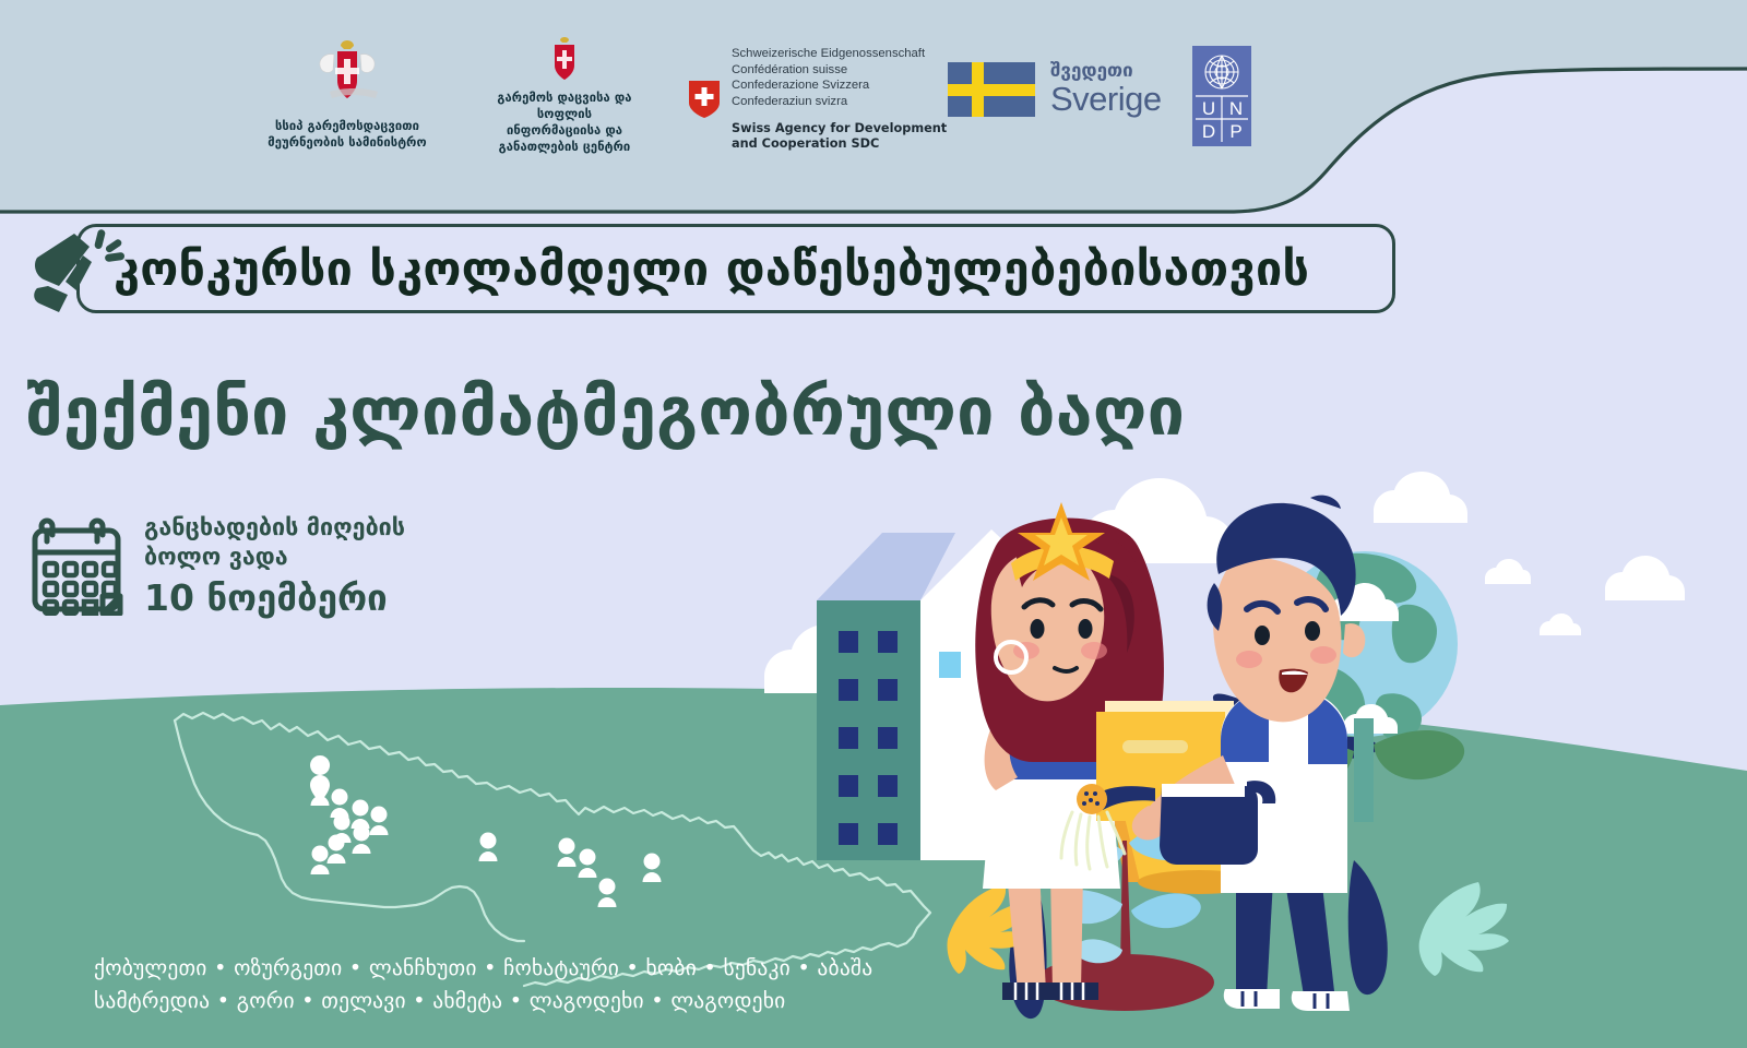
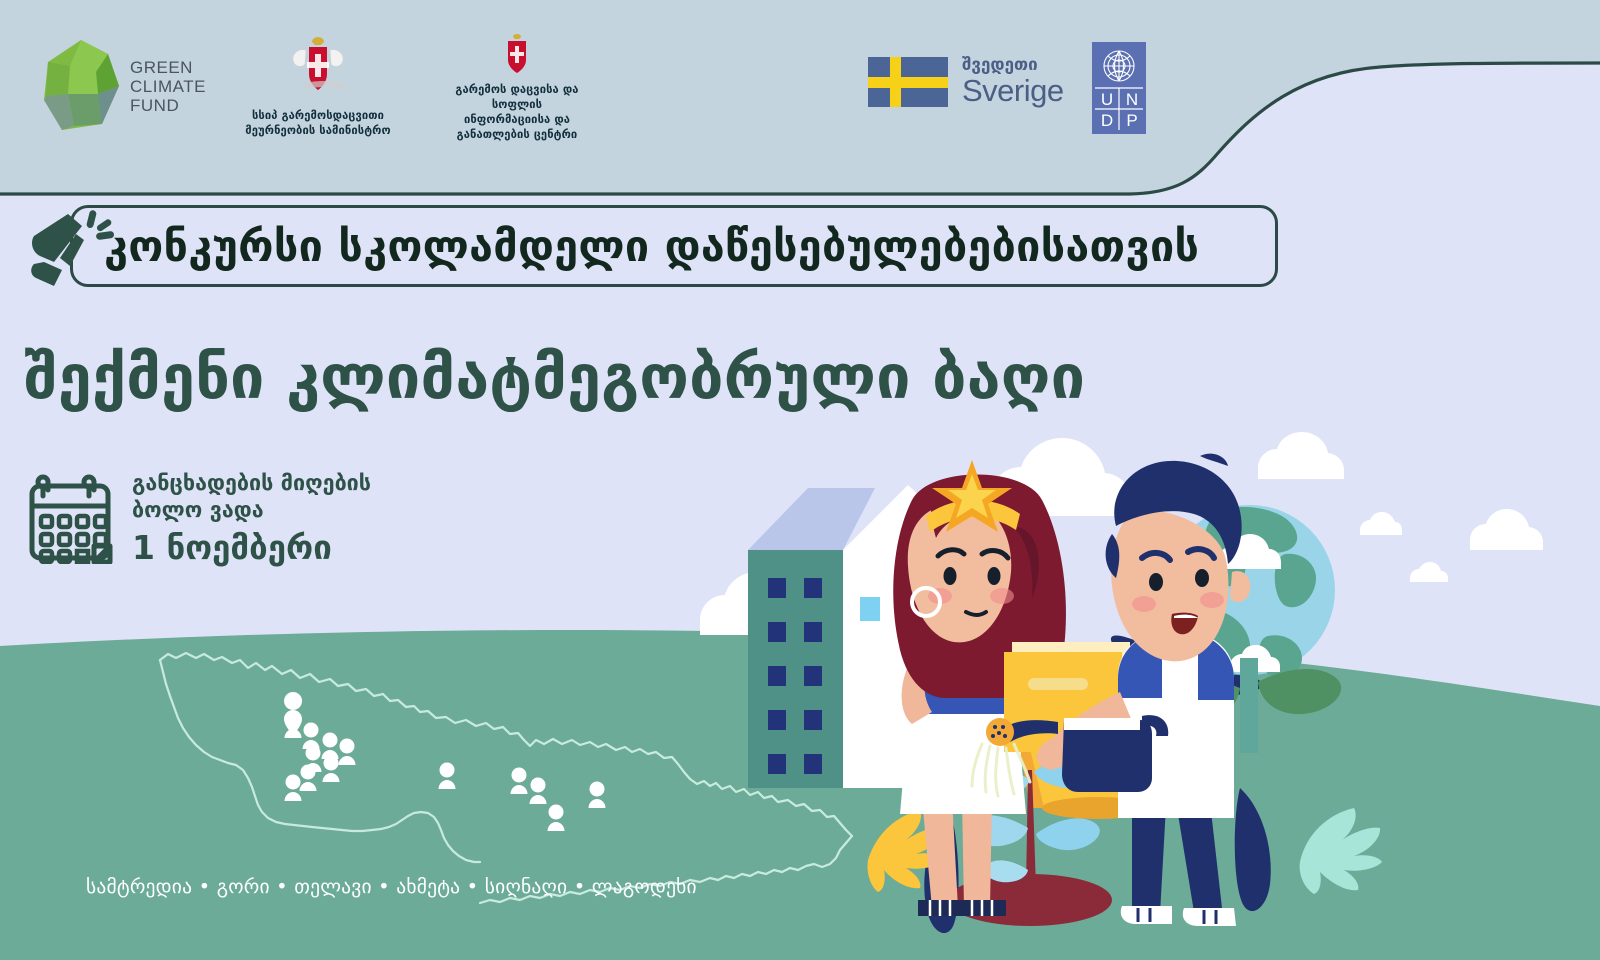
+ GREEN
+ CLIMATE
+ FUND
  სსიპ გარემოსდაცვითი
  მეურნეობის სამინისტრო
  გარემოს დაცვისა და სოფლის
  ინფორმაციისა და
  განათლების ცენტრი
- Schweizerische Eidgenossenschaft
- Confédération suisse
- Confederazione Svizzera
- Confederaziun svizra
- Swiss Agency for Development
- and Cooperation SDC
  შვედეთი
  Sverige
  U
  N
  D
  P
  კონკურსი სკოლამდელი დაწესებულებებისათვის
  შექმენი კლიმატმეგობრული ბაღი
  განცხადების მიღების
  ბოლო ვადა
- 10 ნოემბერი
+ 1 ნოემბერი
- ქობულეთი • ოზურგეთი • ლანჩხუთი • ჩოხატაური • ხობი • სენაკი • აბაშა
- სამტრედია • გორი • თელავი • ახმეტა • ლაგოდეხი • ლაგოდეხი
+ სამტრედია • გორი • თელავი • ახმეტა • სიღნაღი • ლაგოდეხი
